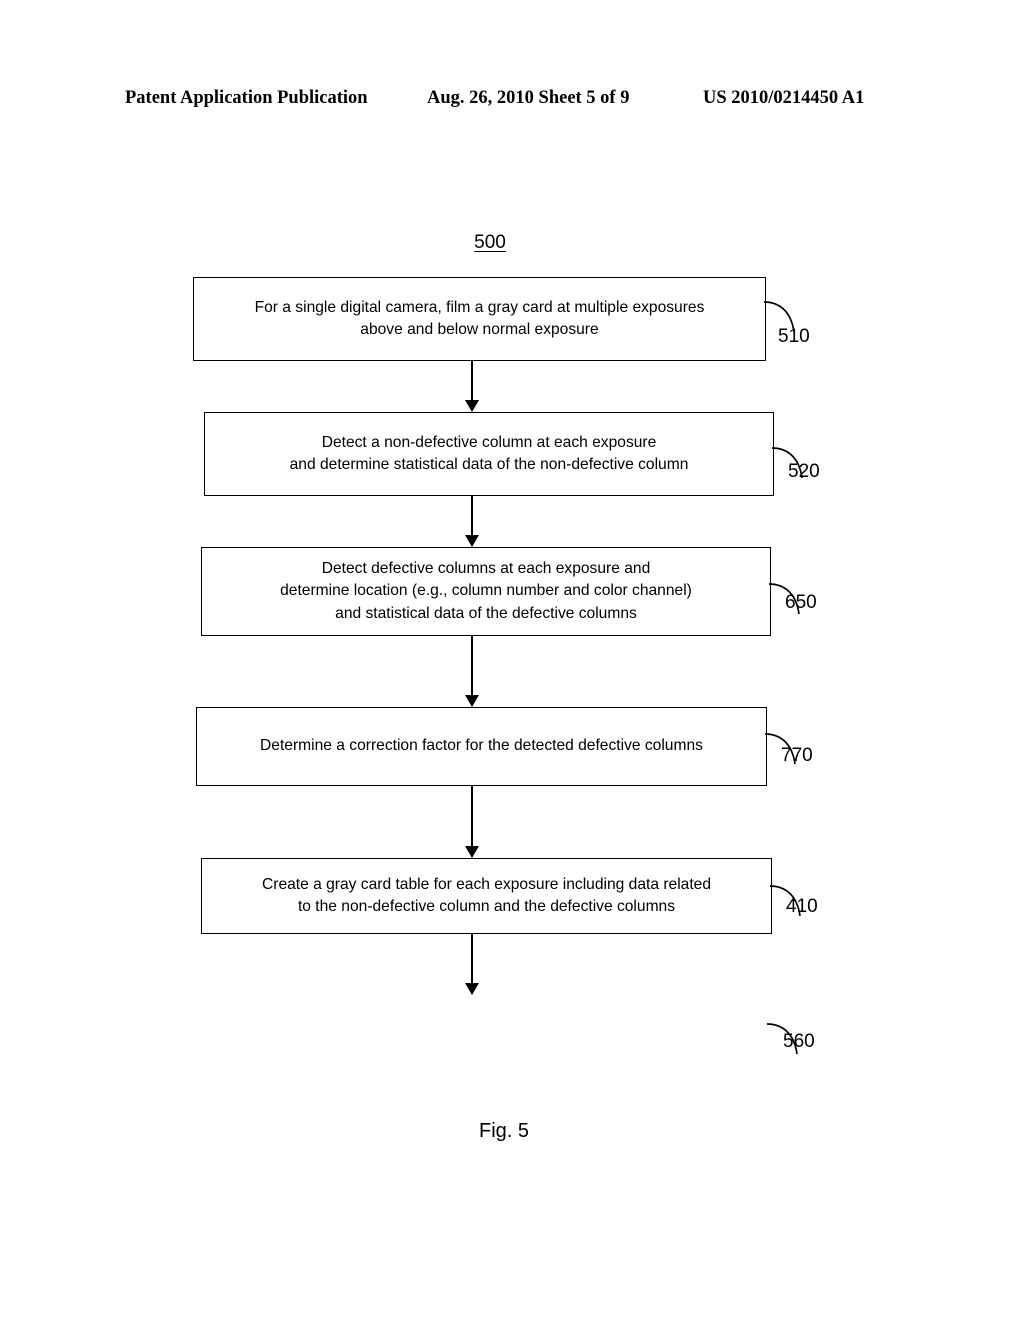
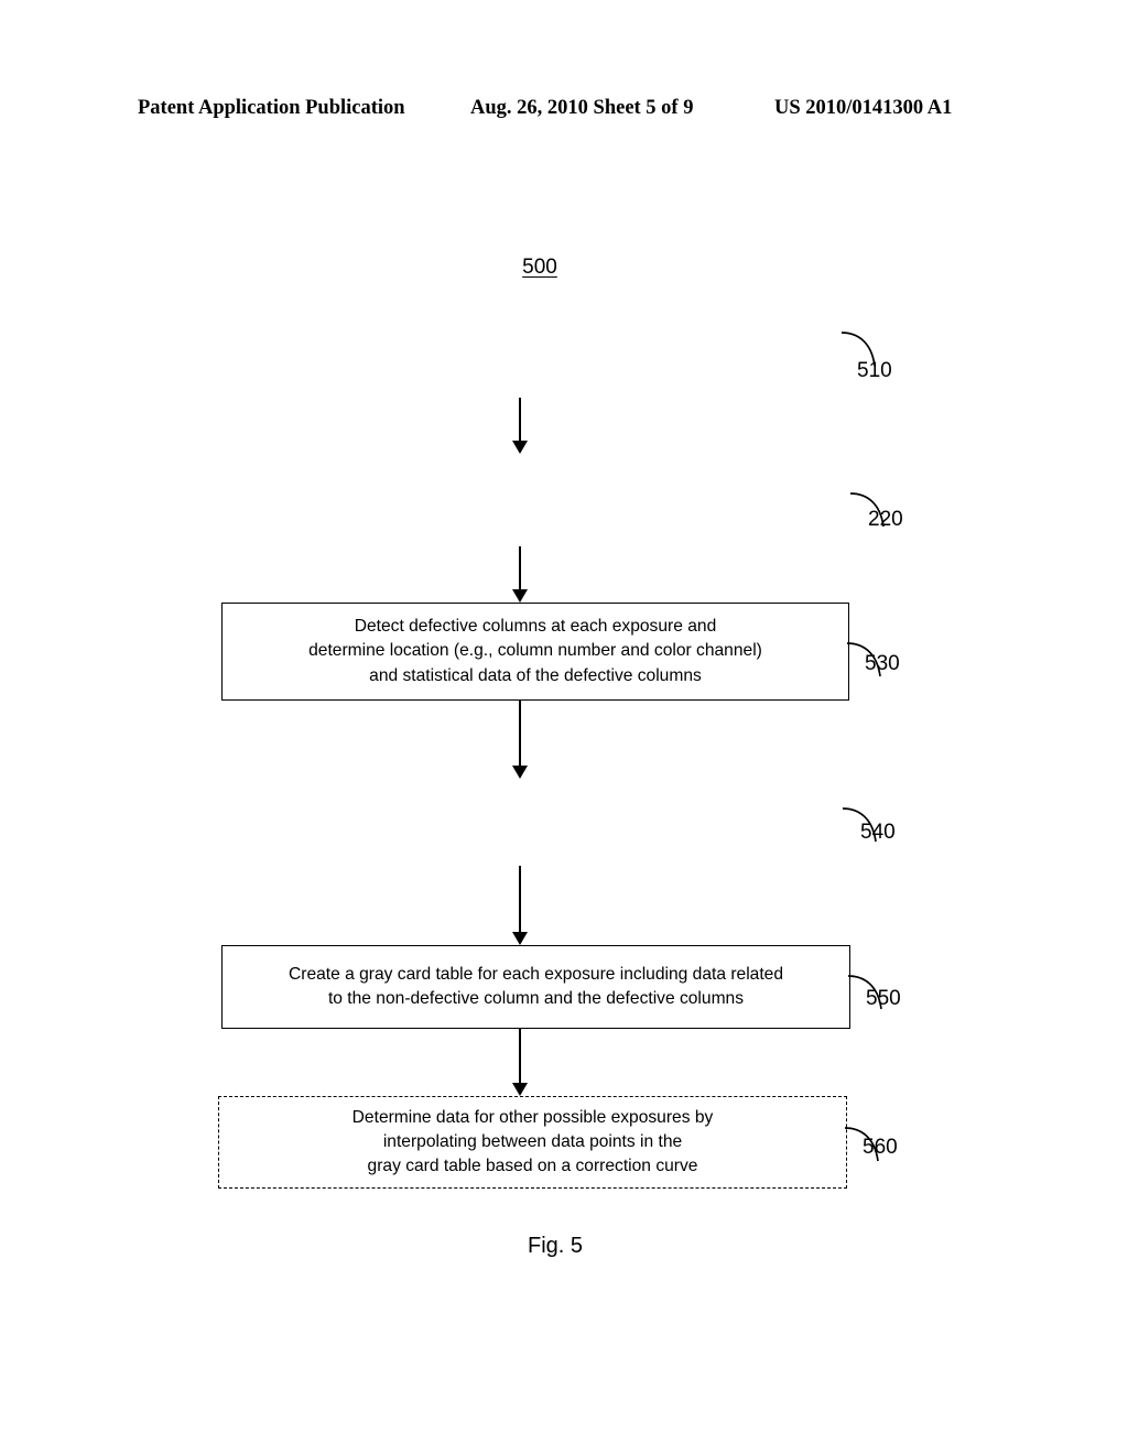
  Patent Application Publication
  Aug. 26, 2010 Sheet 5 of 9
- US 2010/0214450 A1
+ US 2010/0141300 A1
  500
- For a single digital camera, film a gray card at multiple exposures
- above and below normal exposure
  510
- Detect a non-defective column at each exposure
- and determine statistical data of the non-defective column
- 520
+ 220
  Detect defective columns at each exposure and
  determine location (e.g., column number and color channel)
  and statistical data of the defective columns
- 650
+ 530
- Determine a correction factor for the detected defective columns
- 770
+ 540
  Create a gray card table for each exposure including data related
  to the non-defective column and the defective columns
- 410
+ 550
+ Determine data for other possible exposures by
+ interpolating between data points in the
+ gray card table based on a correction curve
  560
  Fig. 5
